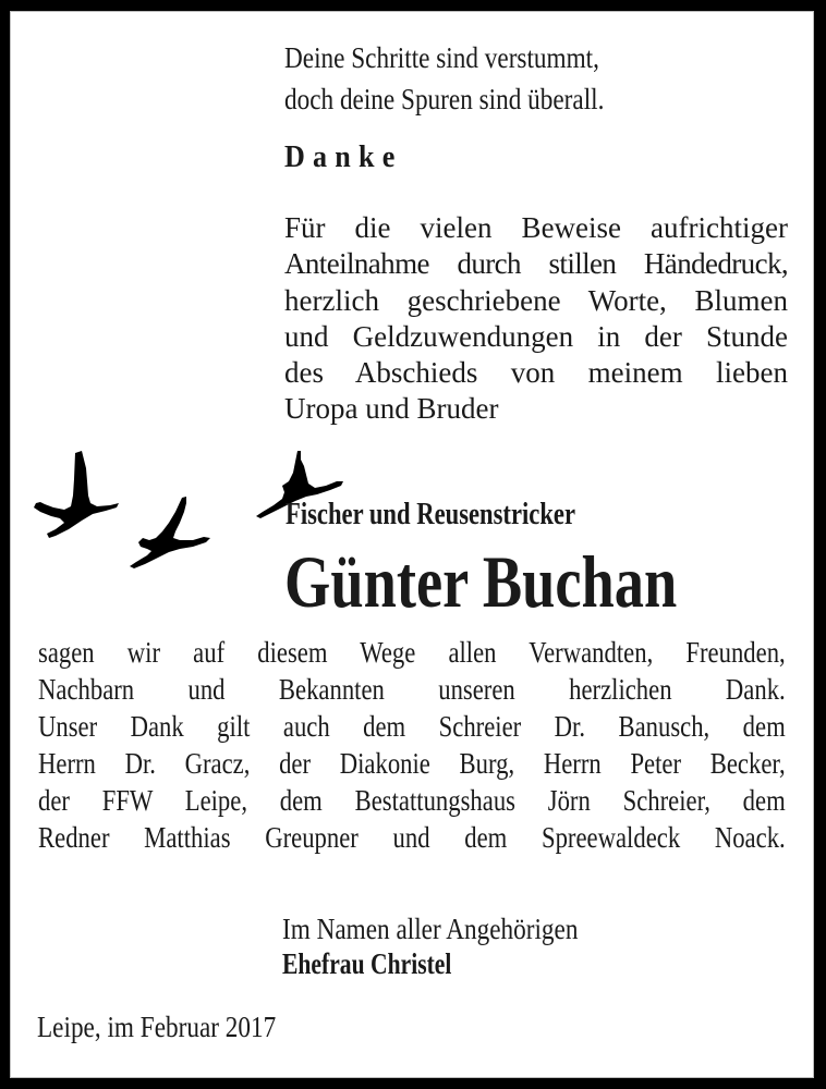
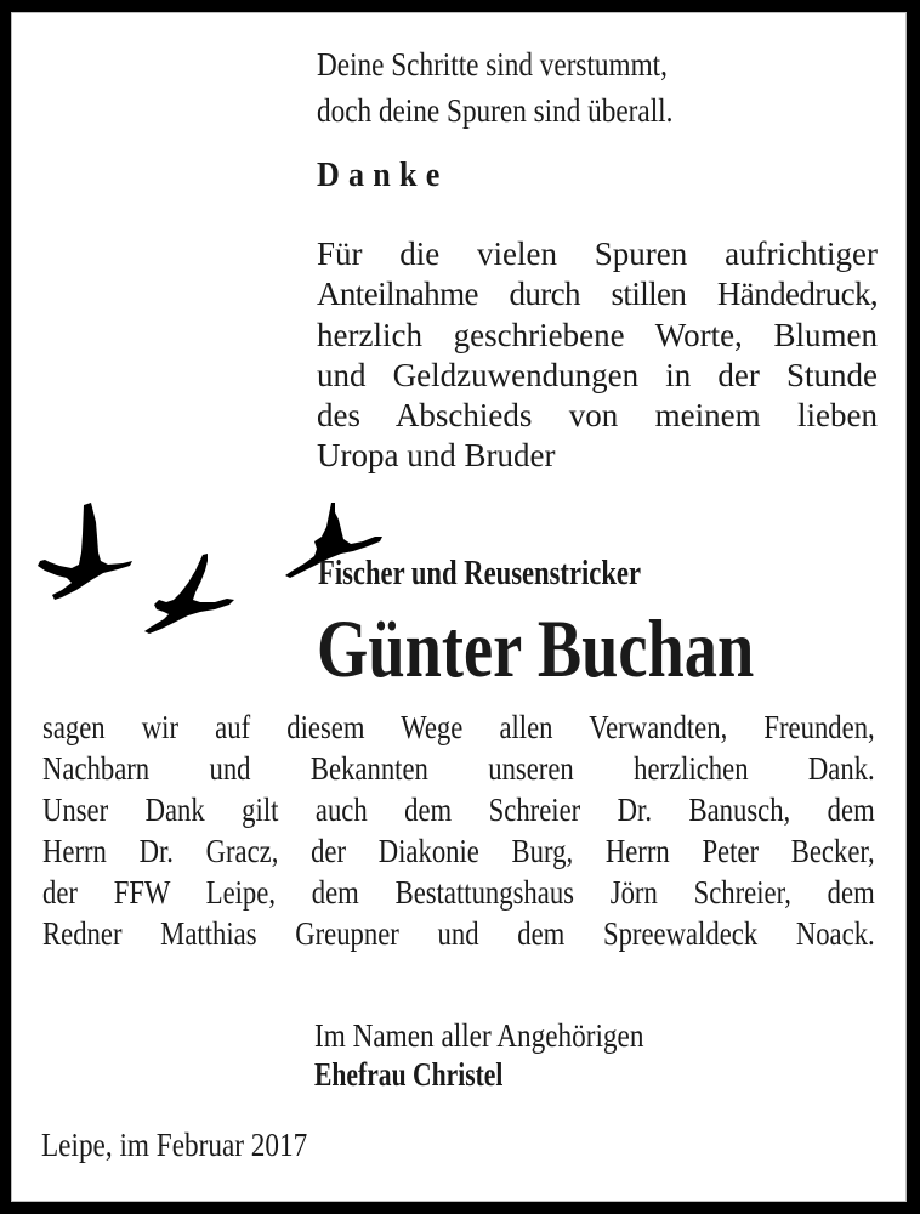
  Deine Schritte sind verstummt,
  doch deine Spuren sind überall.
  Danke
- Für die vielen Beweise aufrichtiger
+ Für die vielen Spuren aufrichtiger
  Anteilnahme durch stillen Händedruck,
  herzlich geschriebene Worte, Blumen
  und Geldzuwendungen in der Stunde
  des Abschieds von meinem lieben
  Uropa und Bruder
  Fischer und Reusenstricker
  Günter Buchan
  sagen wir auf diesem Wege allen Verwandten, Freunden,
  Nachbarn und Bekannten unseren herzlichen Dank.
  Unser Dank gilt auch dem Schreier Dr. Banusch, dem
  Herrn Dr. Gracz, der Diakonie Burg, Herrn Peter Becker,
  der FFW Leipe, dem Bestattungshaus Jörn Schreier, dem
  Redner Matthias Greupner und dem Spreewaldeck Noack.
  Im Namen aller Angehörigen
  Ehefrau Christel
  Leipe, im Februar 2017
